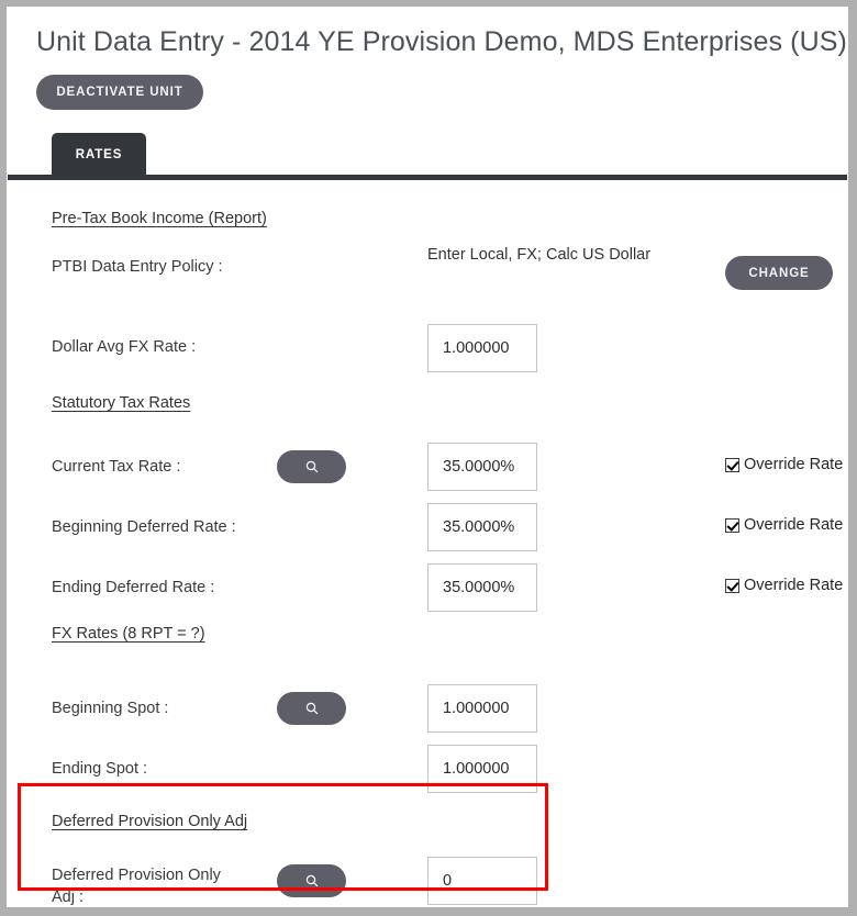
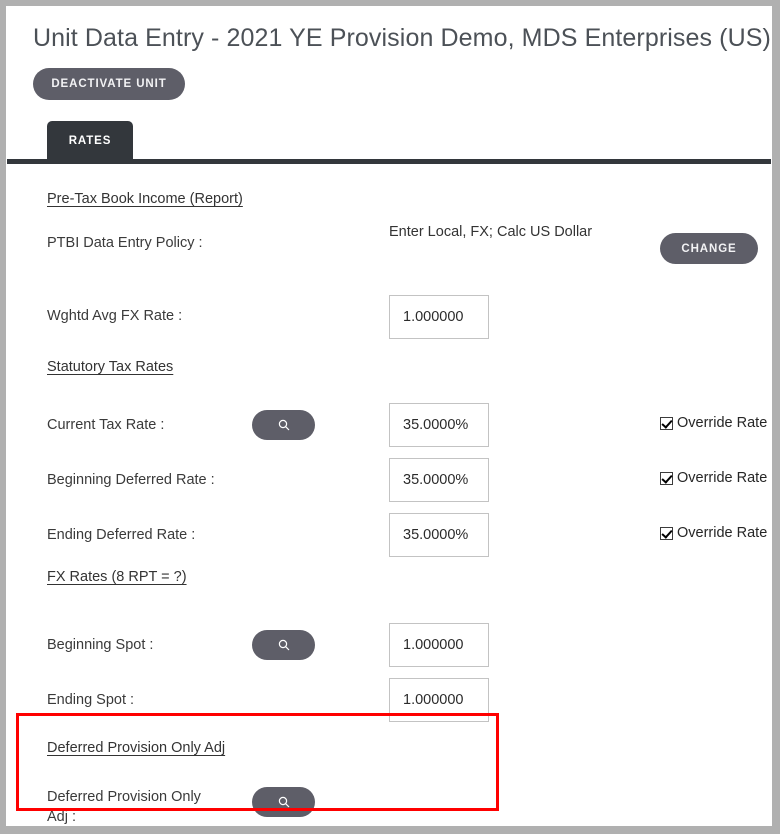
- Unit Data Entry - 2014 YE Provision Demo, MDS Enterprises (US)
+ Unit Data Entry - 2021 YE Provision Demo, MDS Enterprises (US)
  DEACTIVATE UNIT
  RATES
  Pre-Tax Book Income (Report)
  PTBI Data Entry Policy :
  Enter Local, FX; Calc US Dollar
  CHANGE
- Dollar Avg FX Rate :
+ Wghtd Avg FX Rate :
  1.000000
  Statutory Tax Rates
  Current Tax Rate :
  35.0000%
  Override Rate
  Beginning Deferred Rate :
  35.0000%
  Override Rate
  Ending Deferred Rate :
  35.0000%
  Override Rate
  FX Rates (8 RPT = ?)
  Beginning Spot :
  1.000000
  Ending Spot :
  1.000000
  Deferred Provision Only Adj
  Deferred Provision Only Adj :
- 0
